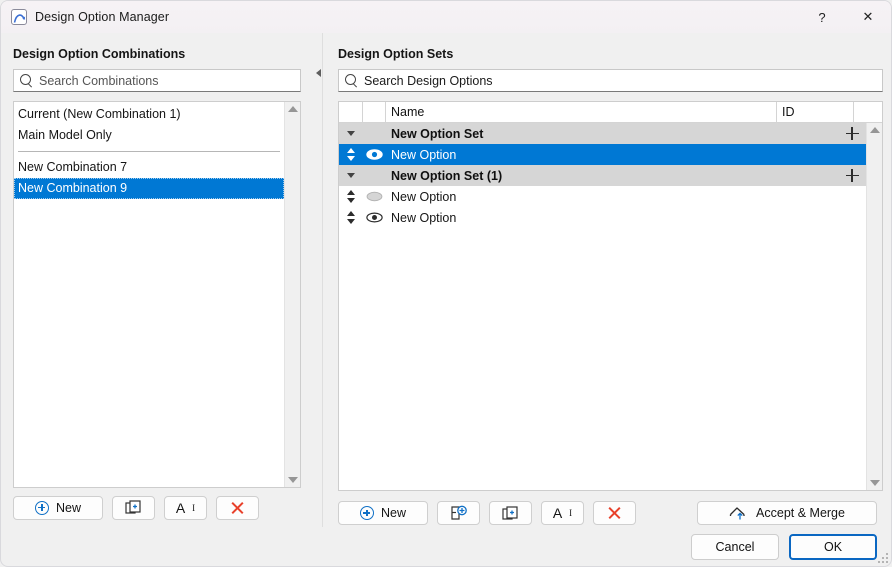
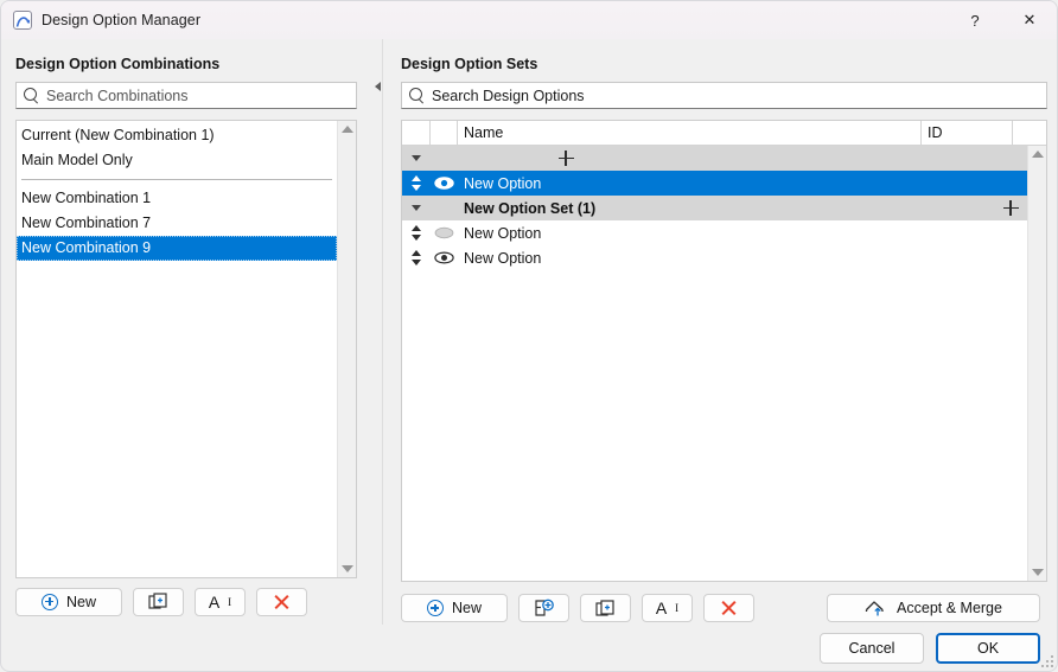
  Design Option Manager
  ?
  ✕
  Design Option Combinations
  Search Combinations
  Current (New Combination 1)
  Main Model Only
+ New Combination 1
  New Combination 7
  New Combination 9
  New
  A
  I
  Design Option Sets
  Search Design Options
  Name
  ID
- New Option Set
  New Option
  New Option Set (1)
  New Option
  New Option
  New
  A
  I
  Accept & Merge
  Cancel
  OK
